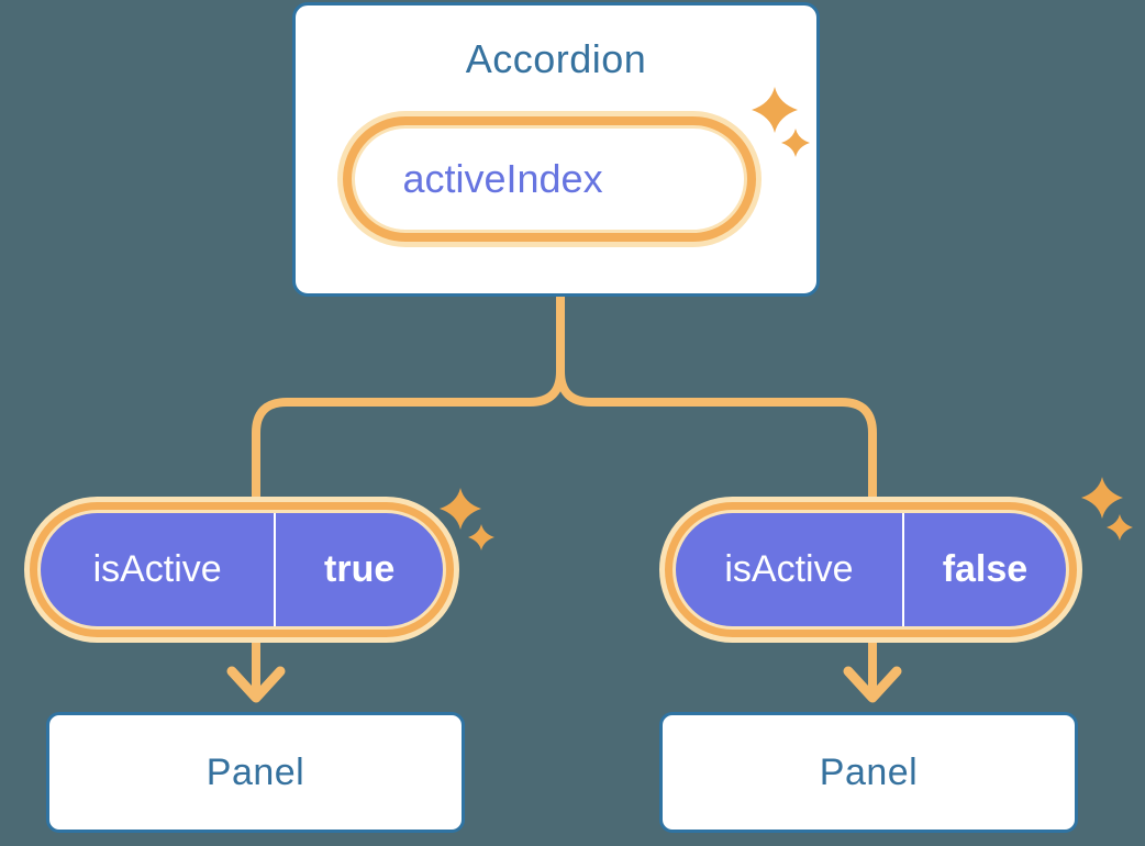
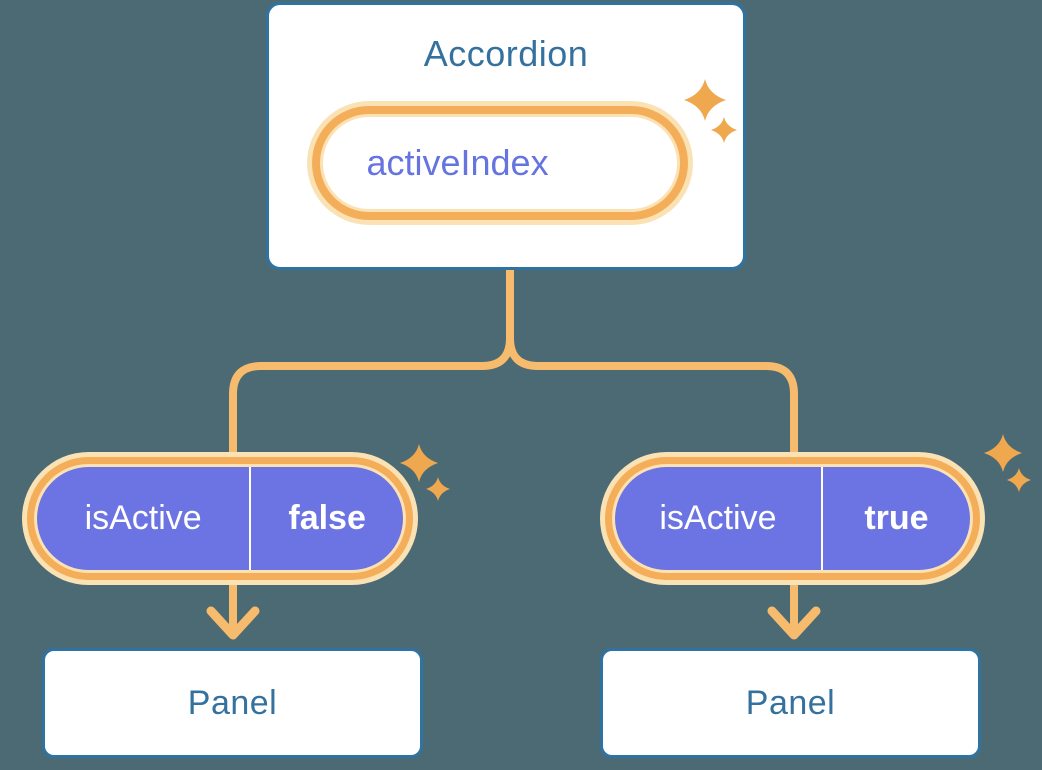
  Accordion
  activeIndex
  isActive
- true
+ false
  isActive
- false
+ true
  Panel
  Panel
